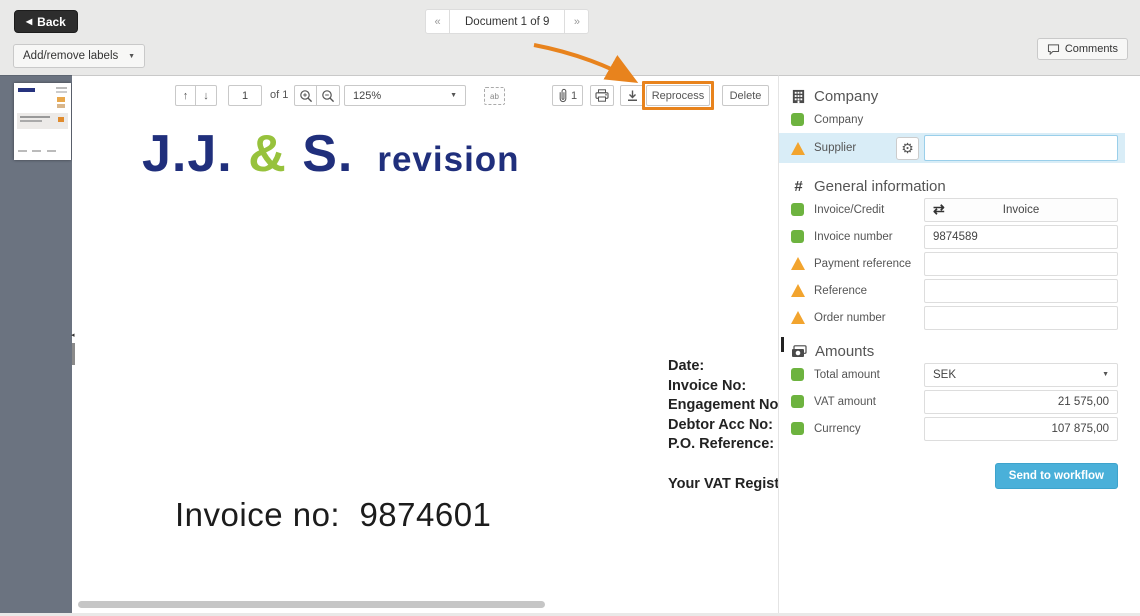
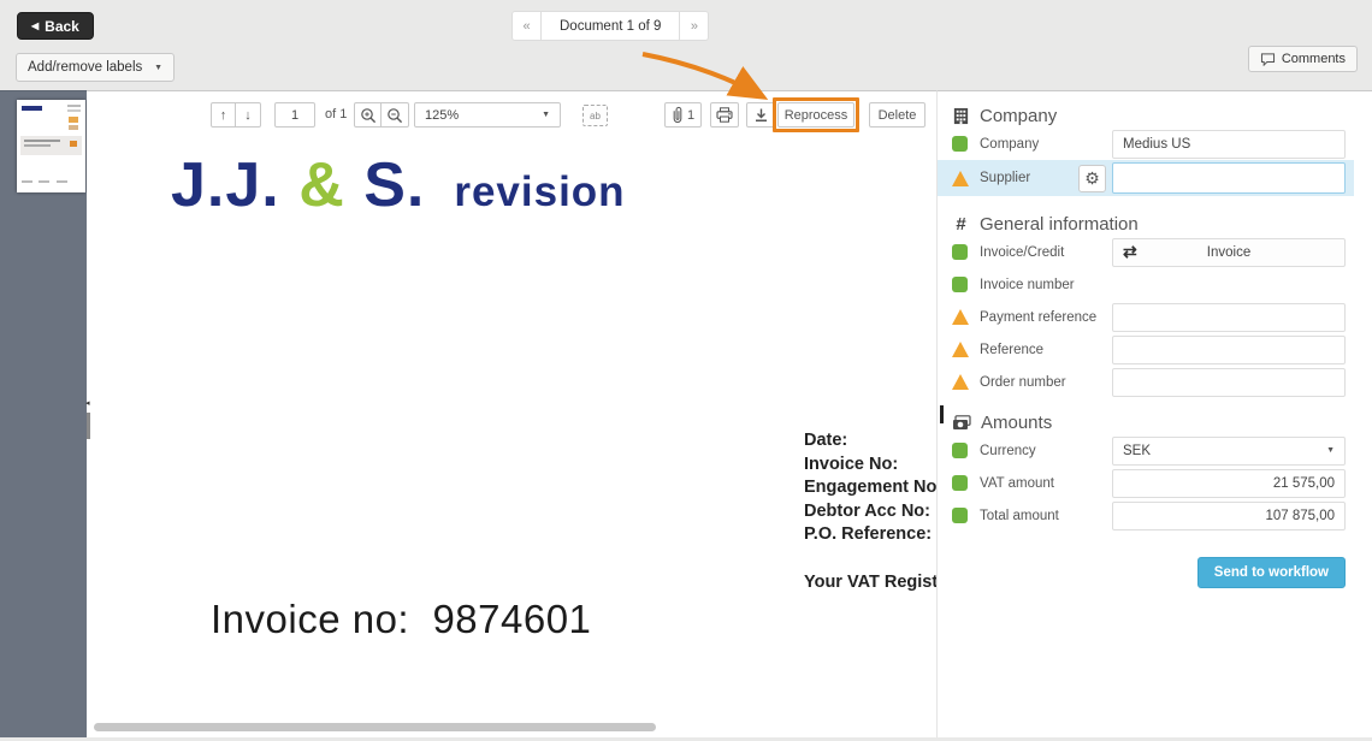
  ◀
  Back
  «
  Document 1 of 9
  »
  Add/remove labels
  Comments
  ↑
  ↓
  1
  of 1
  125%
  ab
  1
  Reprocess
  Delete
  J.J.
  &
  S.
  revision
  Date:
  Invoice No:
  Engagement No
  Debtor Acc No:
  P.O. Reference:
  Your VAT Regist
  Invoice no: 9874601
  Company
  Company
+ Medius US
  Supplier
  ⚙
  #
  General information
  Invoice/Credit
  ⇄
  Invoice
  Invoice number
- 9874589
  Payment reference
  Reference
  Order number
  Amounts
- Total amount
+ Currency
  SEK
  VAT amount
  21 575,00
- Currency
+ Total amount
  107 875,00
  Send to workflow
